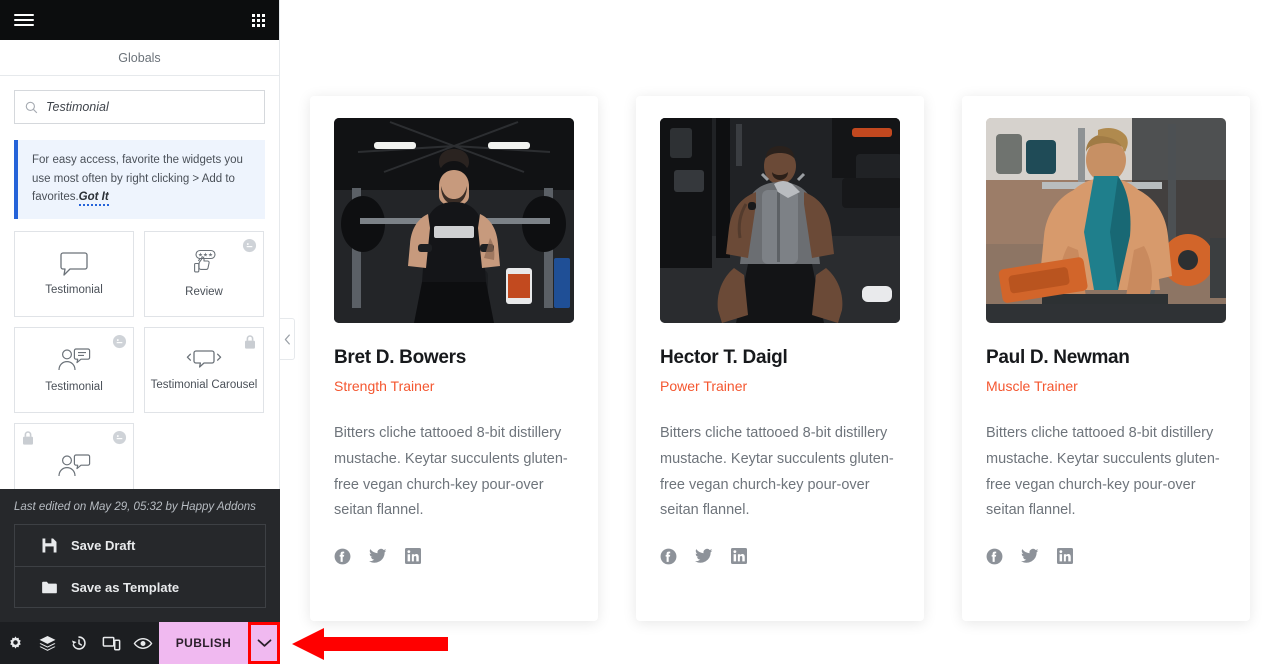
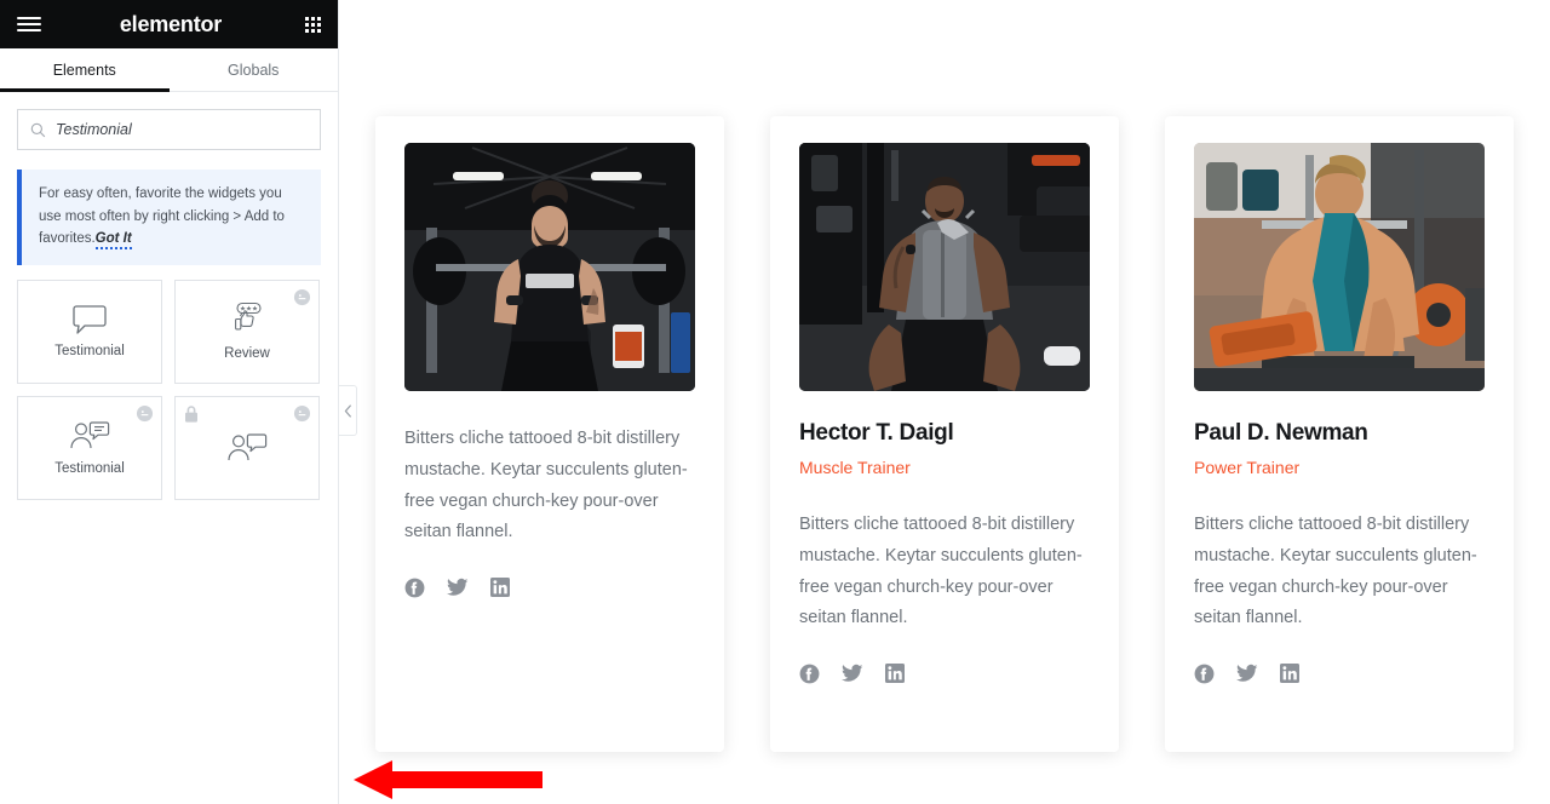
+ elementor
+ Elements
  Globals
  Testimonial
- For easy access, favorite the widgets you use most often by right clicking > Add to favorites.Got It
+ For easy often, favorite the widgets you use most often by right clicking > Add to favorites.Got It
  Testimonial
  Review
  Testimonial
- Testimonial Carousel
- Last edited on May 29, 05:32 by Happy Addons
- Save Draft
- Save as Template
- PUBLISH
- Bret D. Bowers
- Strength Trainer
  Bitters cliche tattooed 8-bit distillery mustache. Keytar succulents gluten-free vegan church-key pour-over seitan flannel.
  Hector T. Daigl
- Power Trainer
+ Muscle Trainer
  Bitters cliche tattooed 8-bit distillery mustache. Keytar succulents gluten-free vegan church-key pour-over seitan flannel.
  Paul D. Newman
- Muscle Trainer
+ Power Trainer
  Bitters cliche tattooed 8-bit distillery mustache. Keytar succulents gluten-free vegan church-key pour-over seitan flannel.
